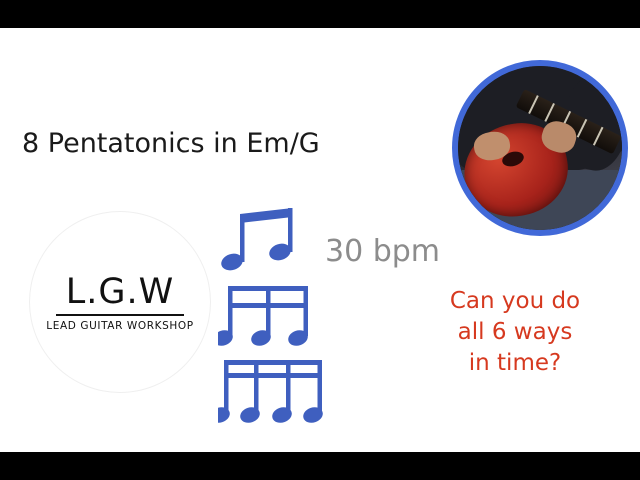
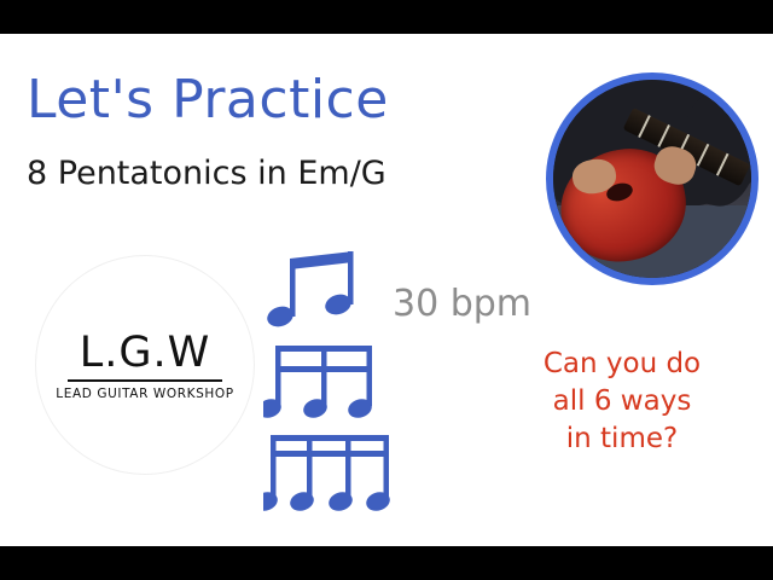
+ Let's Practice
  8 Pentatonics in Em/G
  30 bpm
  Can you do
  all 6 ways
  in time?
  L.G.W
  LEAD GUITAR WORKSHOP
